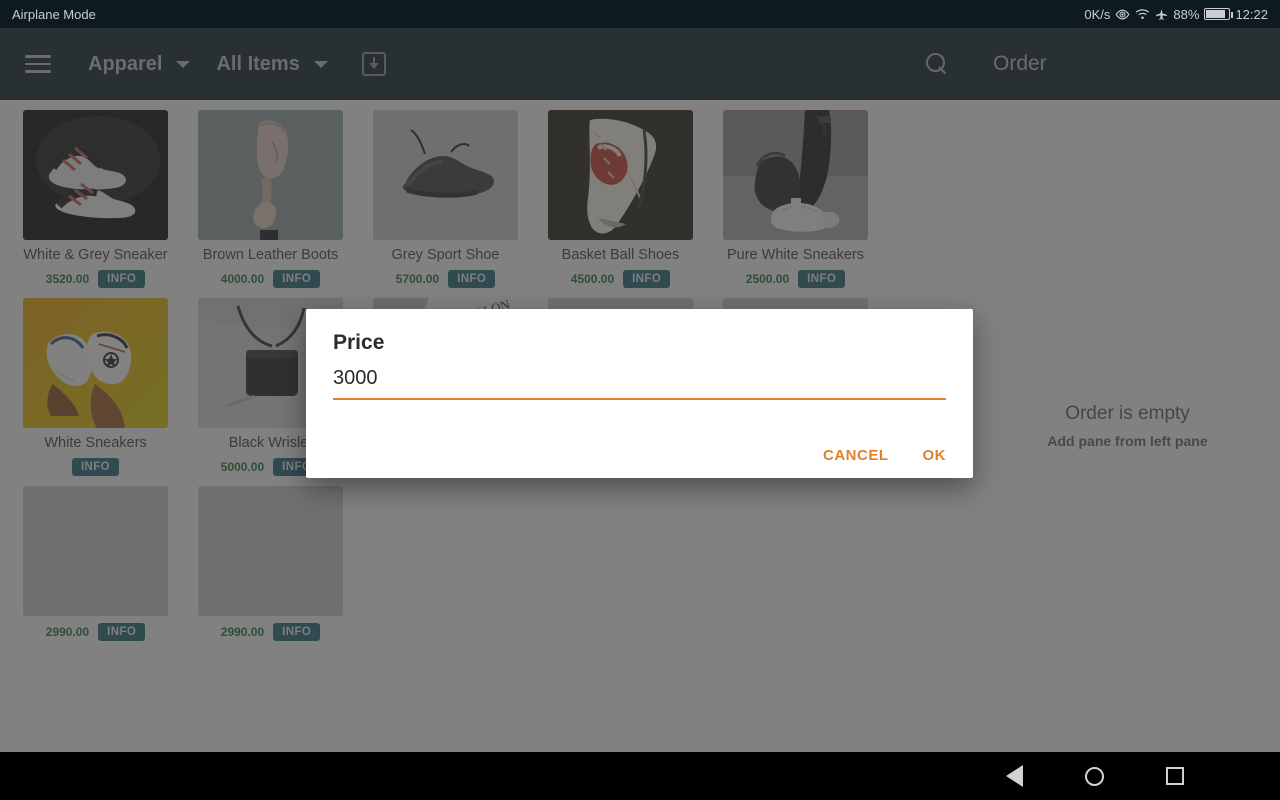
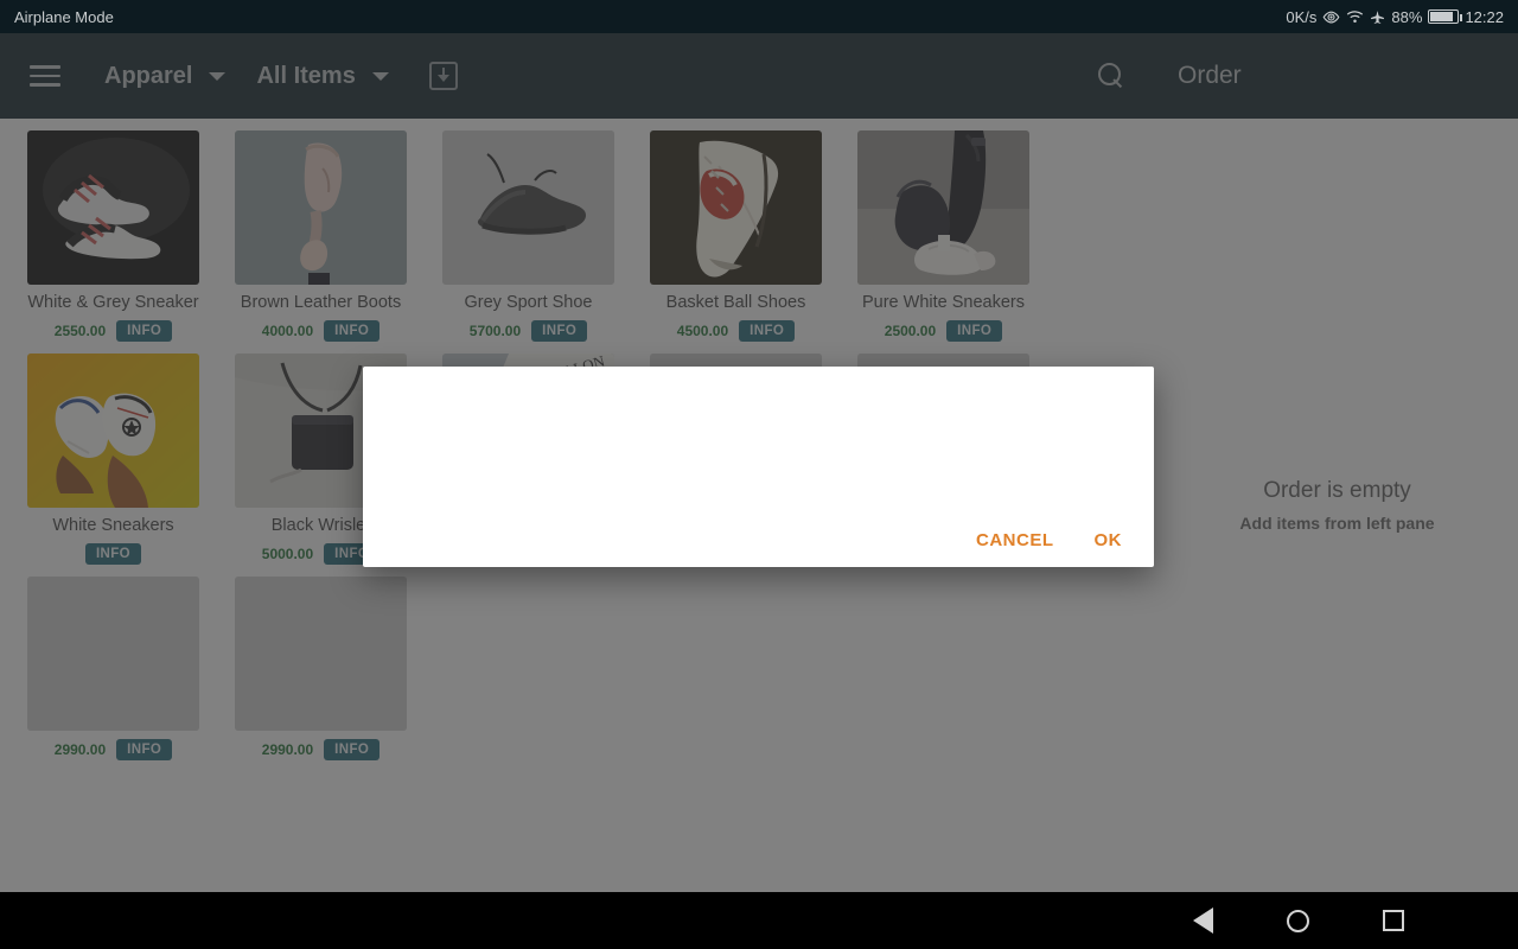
  Airplane Mode
  0K/s
  88%
  12:22
  Apparel
  All Items
  White & Grey Sneaker
- 3520.00
+ 2550.00
  INFO
  Brown Leather Boots
  4000.00
  INFO
  Grey Sport Shoe
  5700.00
  INFO
  Basket Ball Shoes
  4500.00
  INFO
  Pure White Sneakers
  2500.00
  INFO
  White Sneakers
  INFO
  Black Wrisle
  5000.00
  INF
  2990.00
  INFO
  2990.00
  INFO
  Order
  Order is empty
- Add pane from left pane
+ Add items from left pane
- Price
- 3000
  CANCEL
  OK
